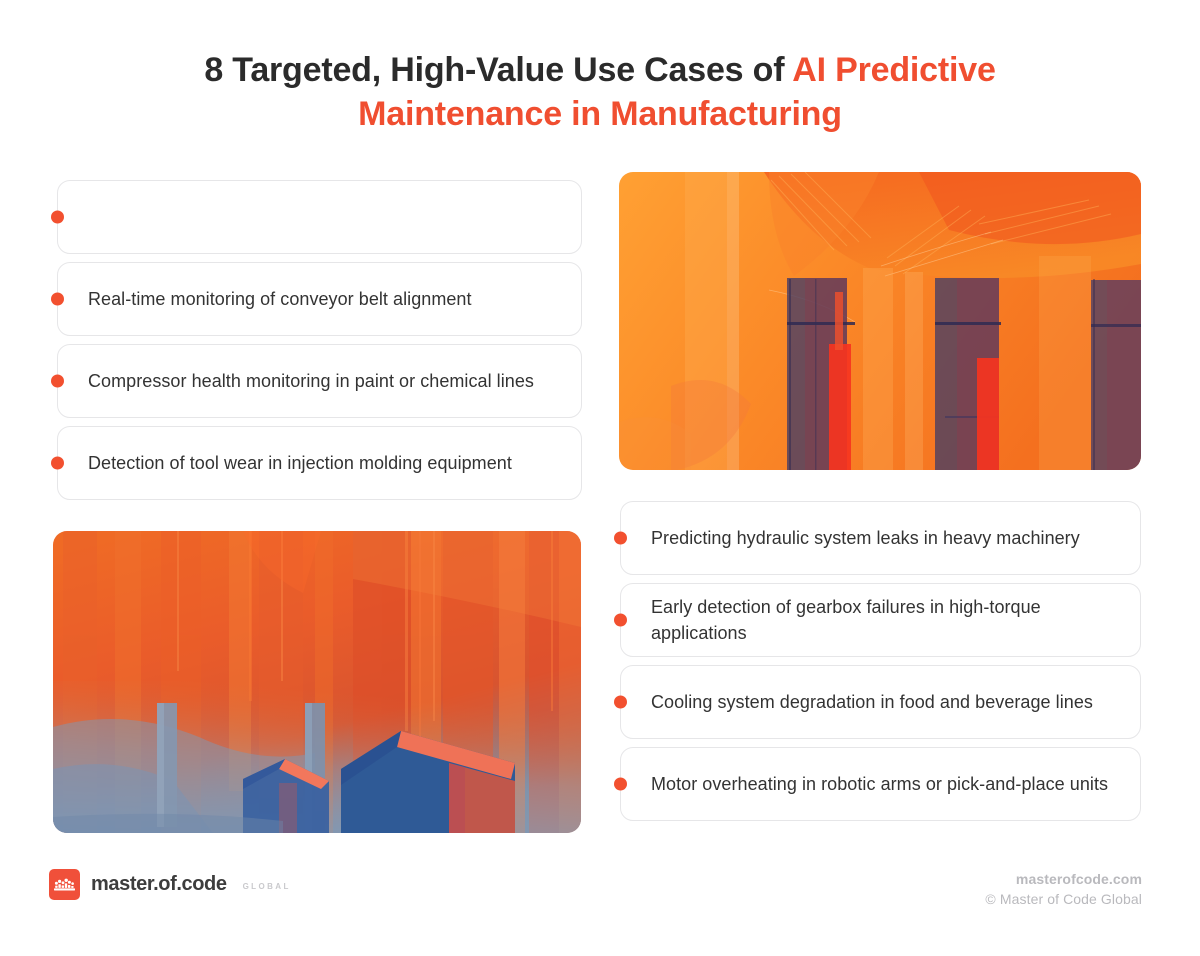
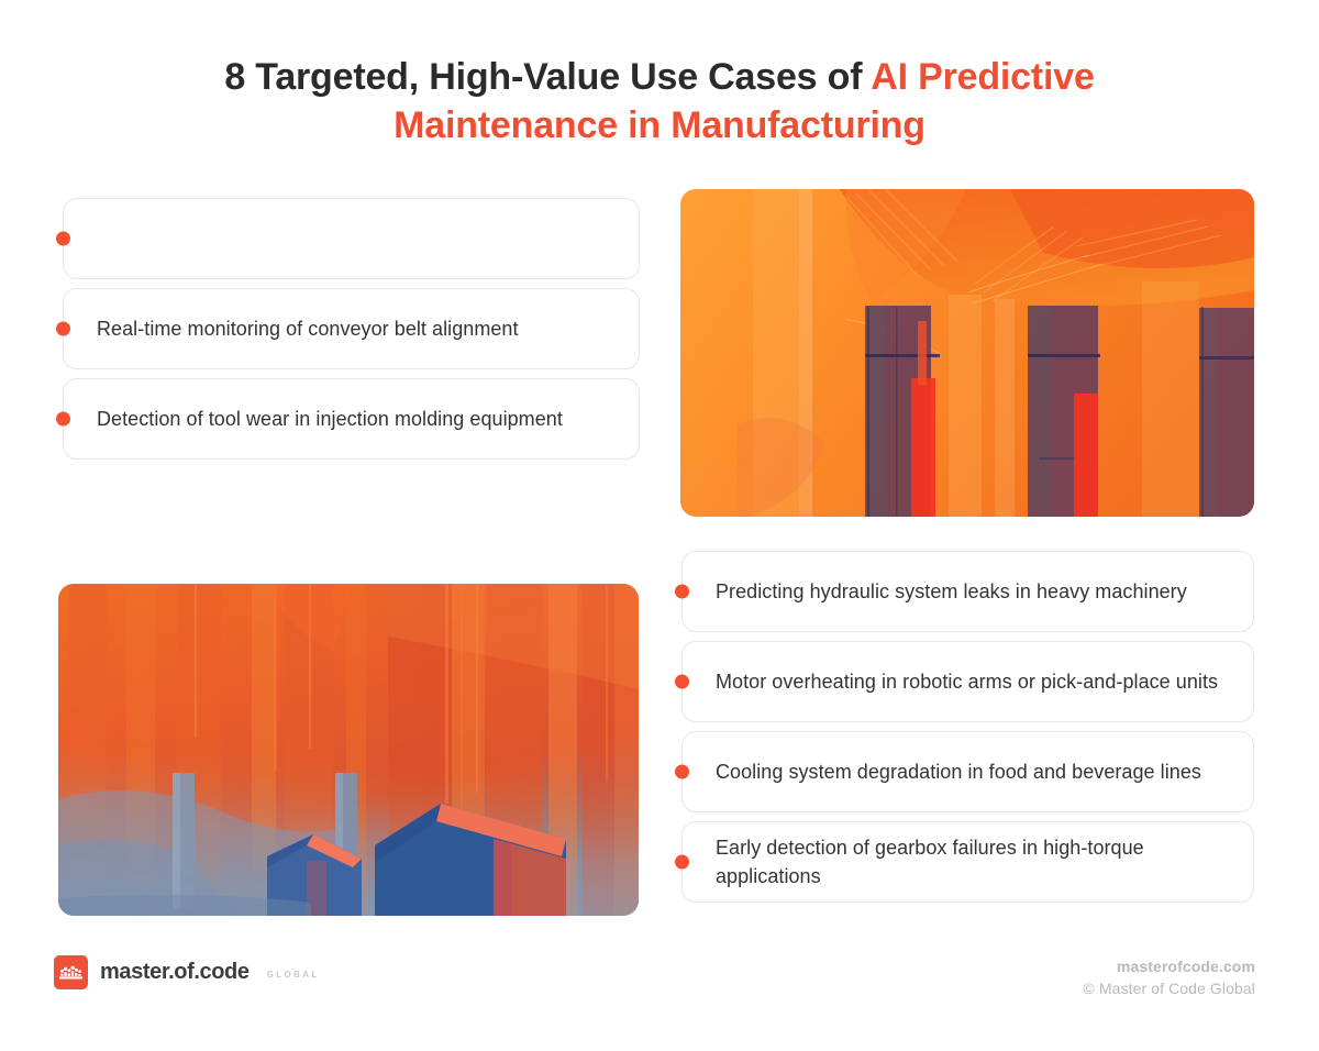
  8 Targeted, High-Value Use Cases of AI Predictive Maintenance in Manufacturing
  Real-time monitoring of conveyor belt alignment
- Compressor health monitoring in paint or chemical lines
  Detection of tool wear in injection molding equipment
  Predicting hydraulic system leaks in heavy machinery
- Early detection of gearbox failures in high-torque applications
+ Motor overheating in robotic arms or pick-and-place units
  Cooling system degradation in food and beverage lines
- Motor overheating in robotic arms or pick-and-place units
+ Early detection of gearbox failures in high-torque applications
  master.of.code
  GLOBAL
  masterofcode.com
  © Master of Code Global
